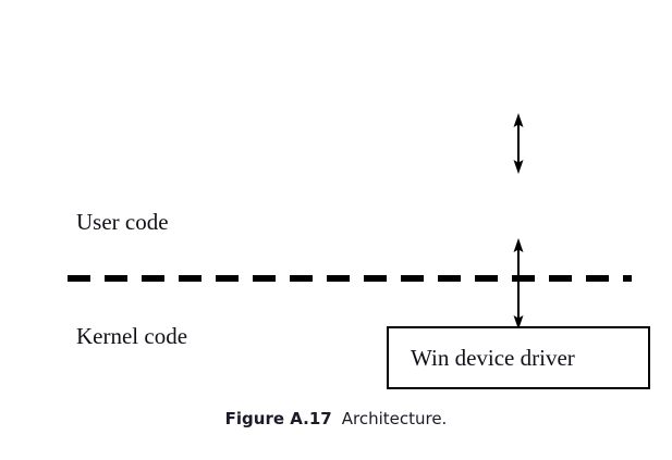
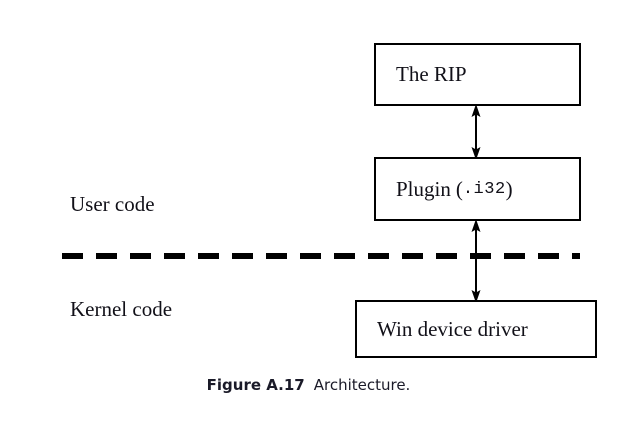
+ The RIP
+ Plugin
+ (
+ .i32
+ )
  User code
  Kernel code
  Win device driver
  Figure A.17 Architecture.
